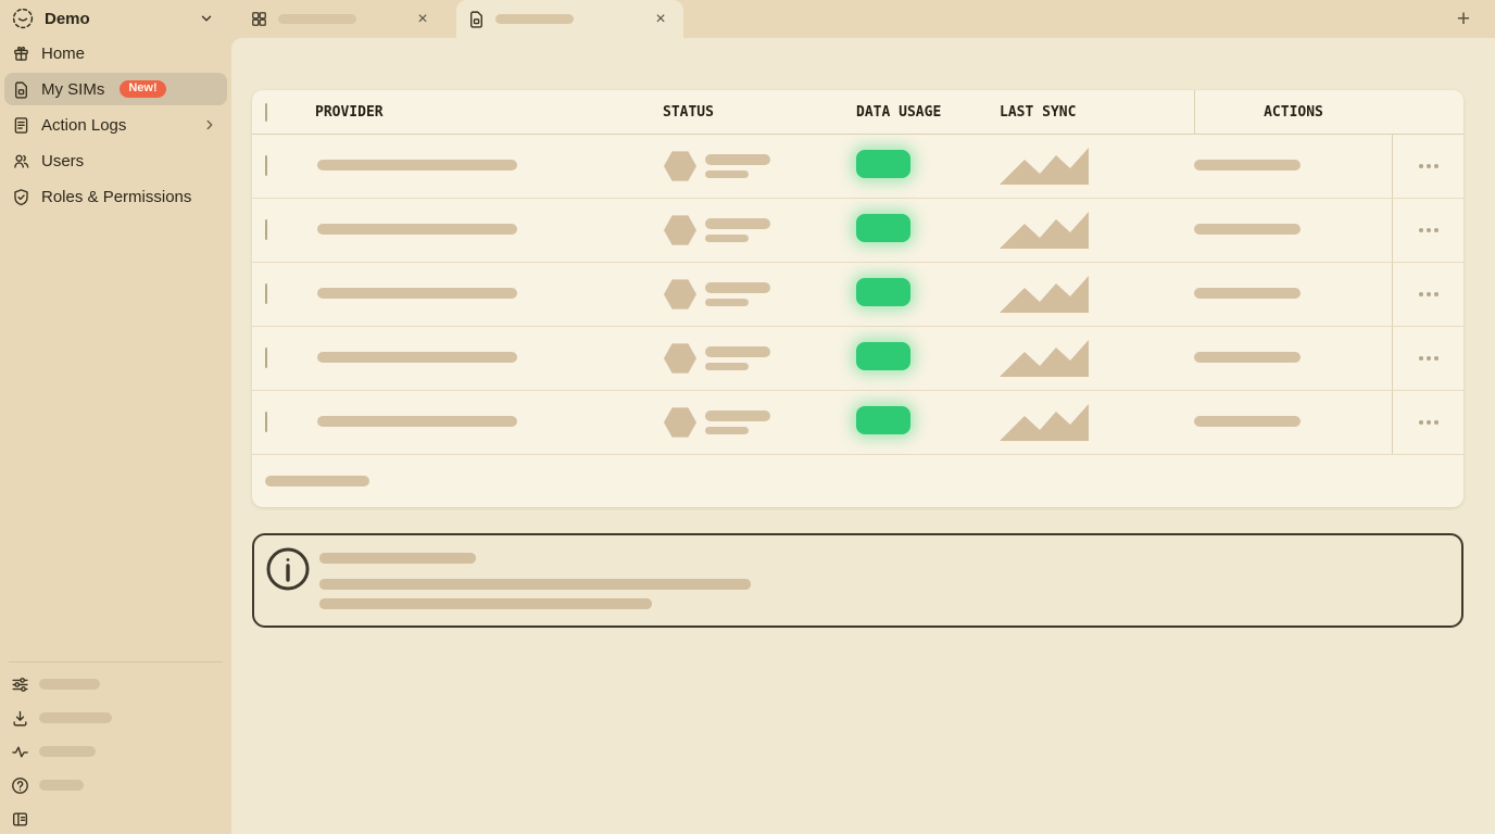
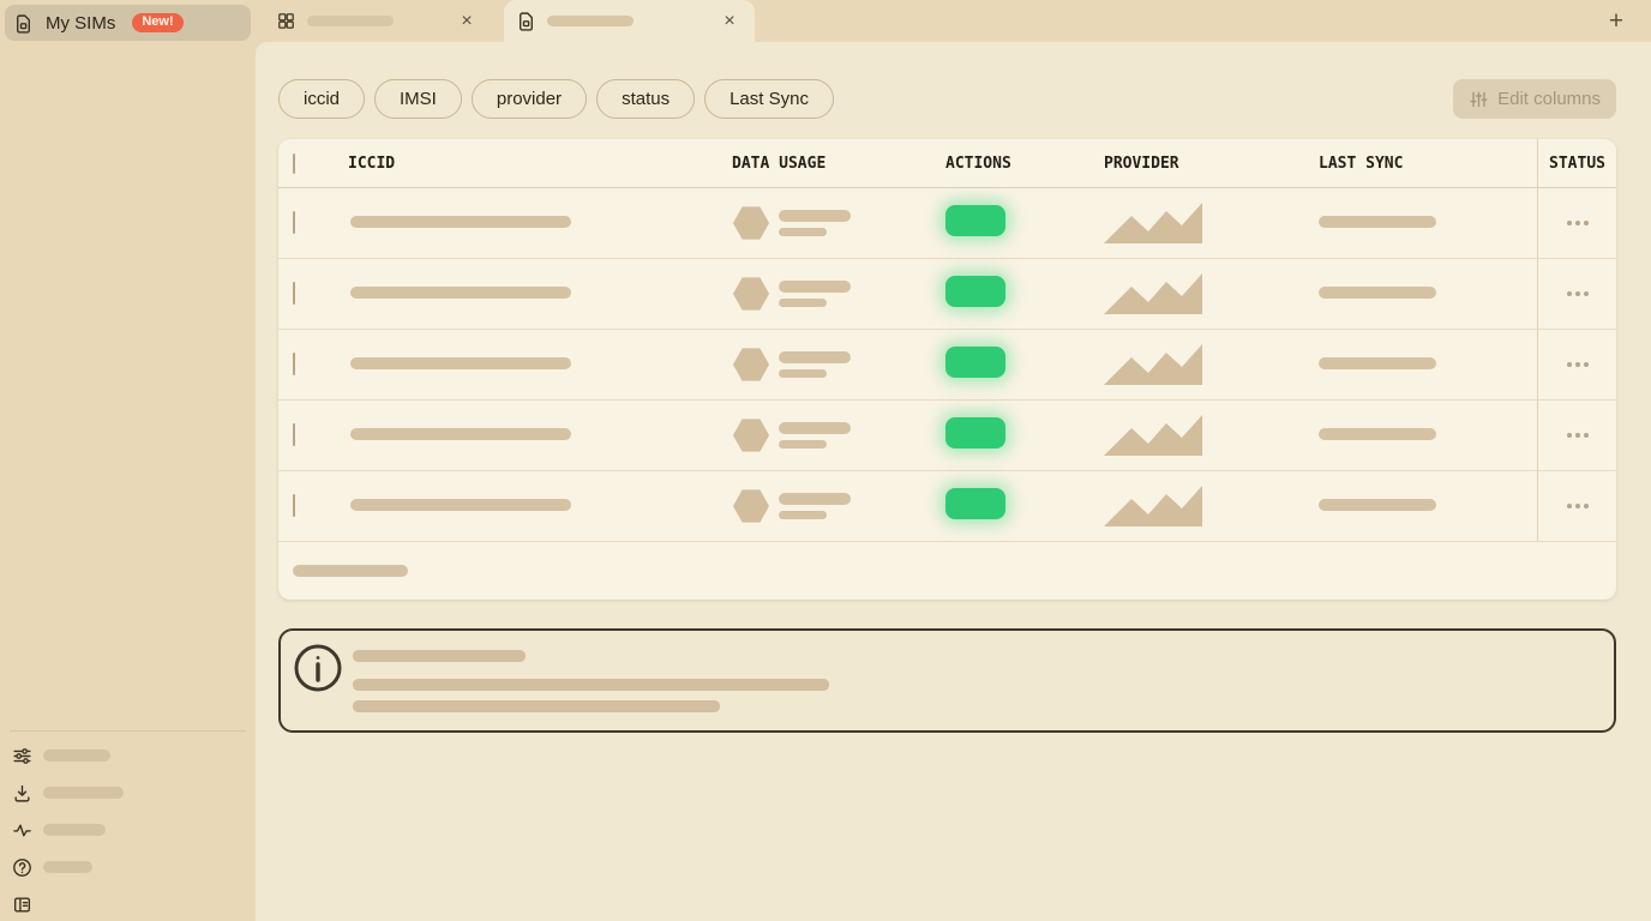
- Demo
- Home
  My SIMs
  New!
- Action Logs
- Users
- Roles & Permissions
  ×
  ×
  +
+ iccid
+ IMSI
+ provider
+ status
+ Last Sync
+ Edit columns
+ ICCID
- PROVIDER
+ DATA USAGE
- STATUS
+ ACTIONS
- DATA USAGE
+ PROVIDER
  LAST SYNC
- ACTIONS
+ STATUS
